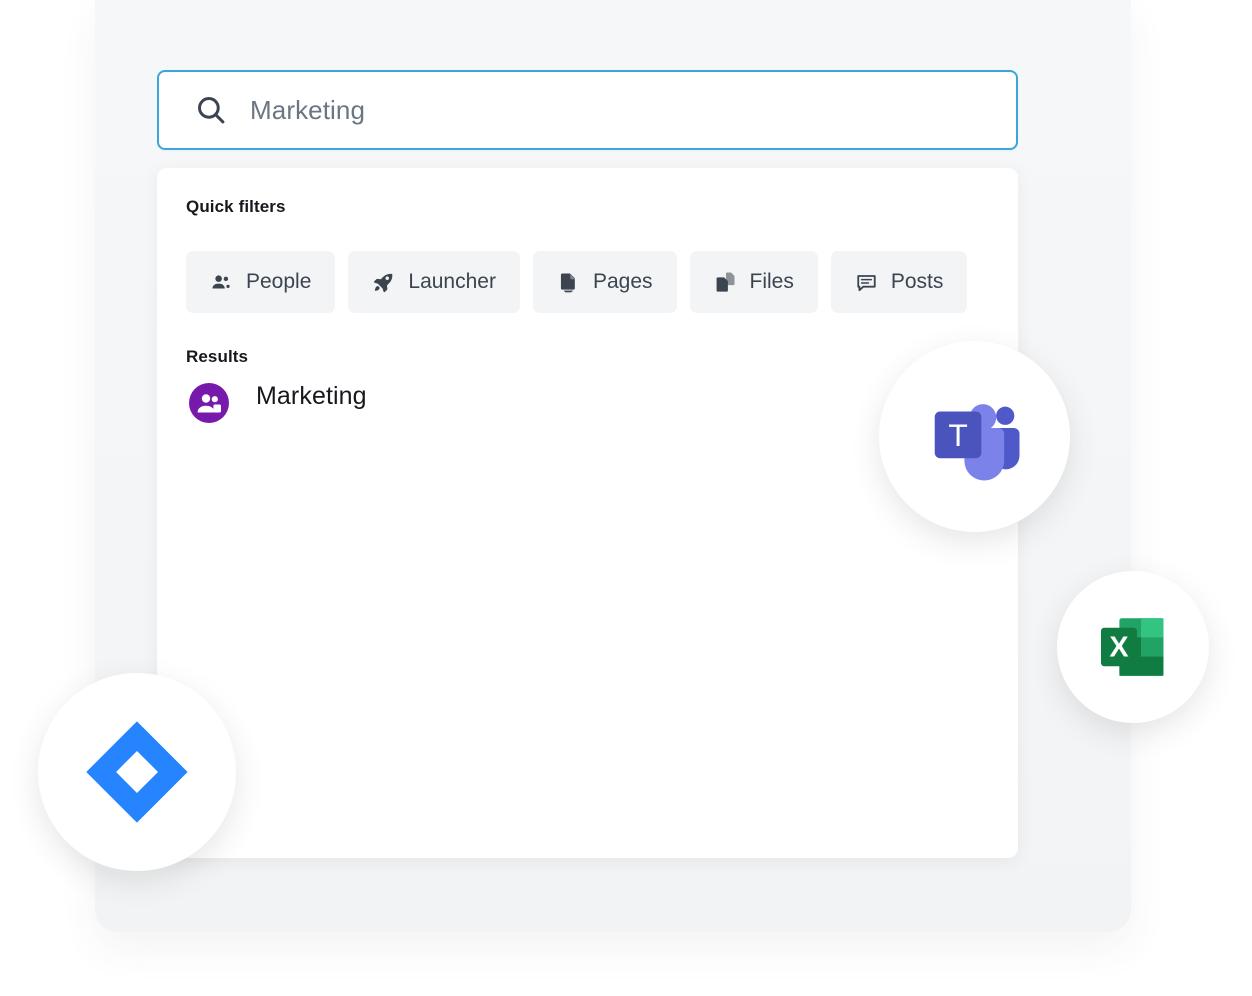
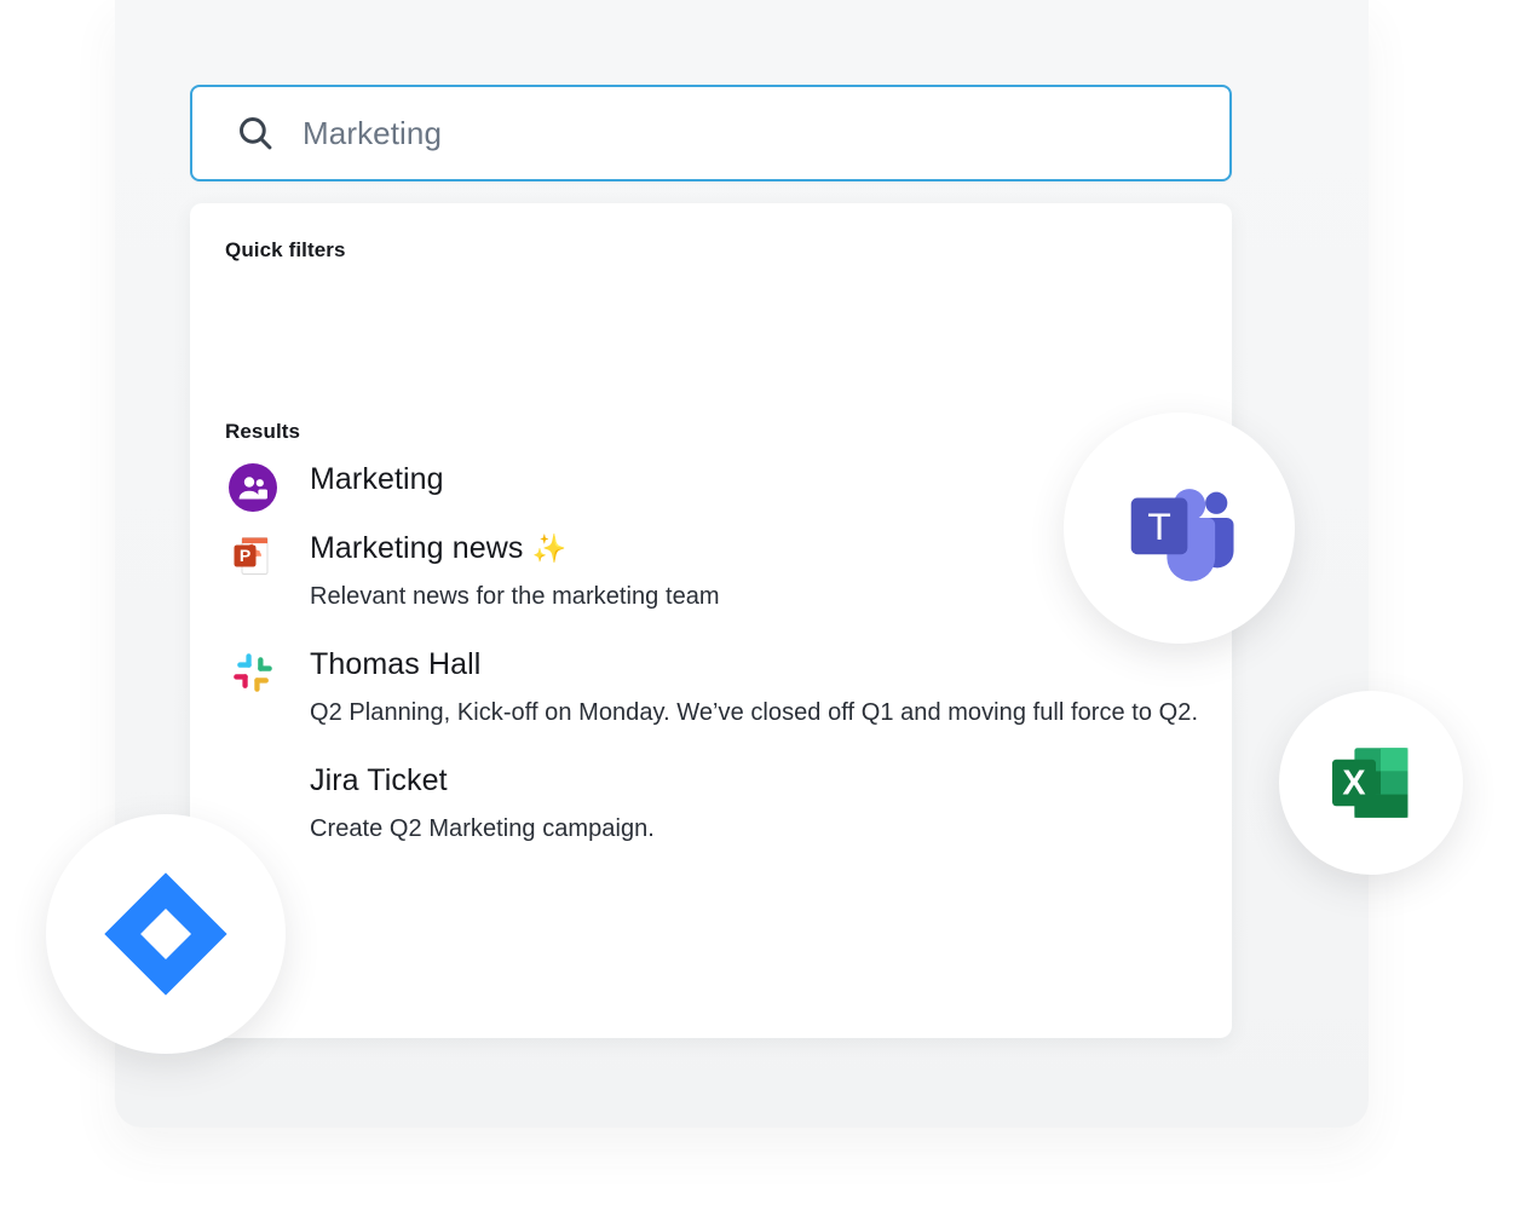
  Marketing
  Quick filters
- People
- Launcher
- Pages
- Files
- Posts
  Results
  Marketing
+ P
+ Marketing news ✨
+ Relevant news for the marketing team
+ Thomas Hall
+ Q2 Planning, Kick-off on Monday. We’ve closed off Q1 and moving full force to Q2.
+ Jira Ticket
+ Create Q2 Marketing campaign.
  T
  X
